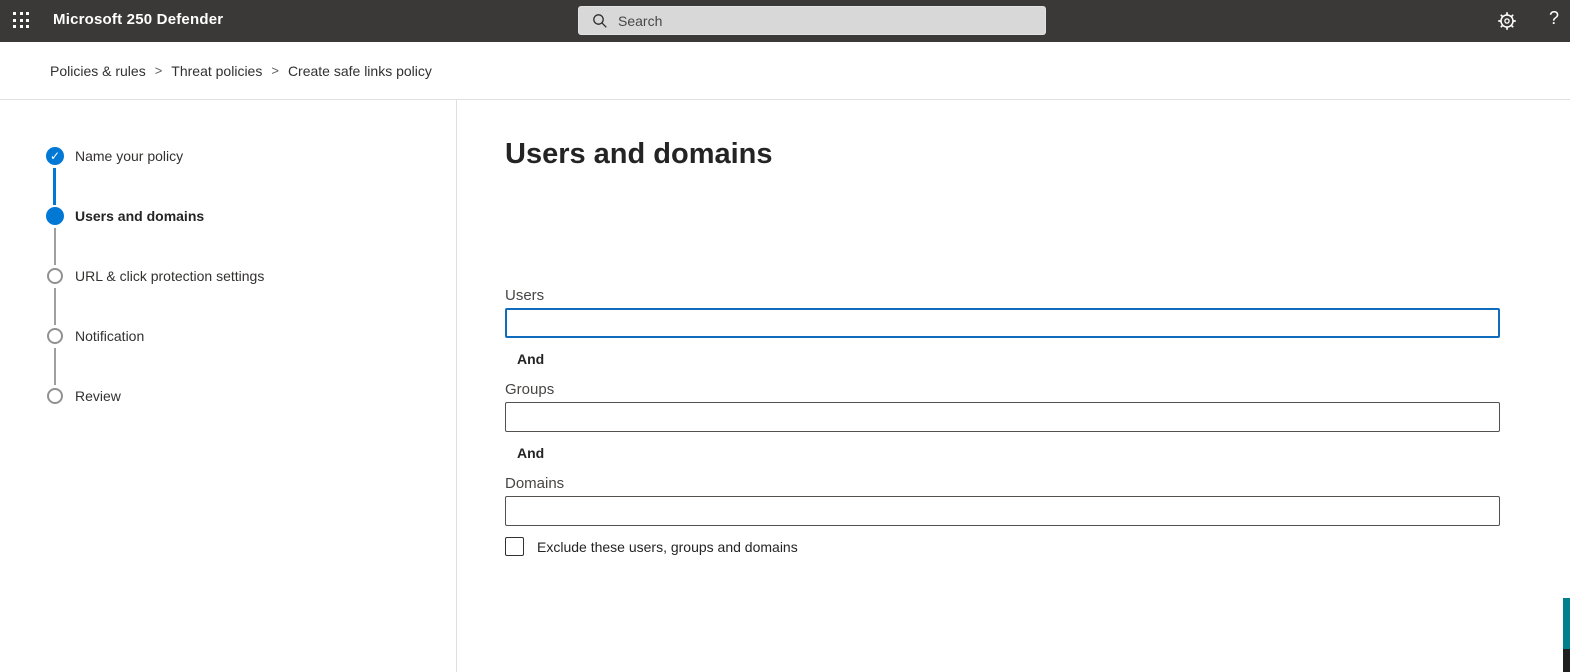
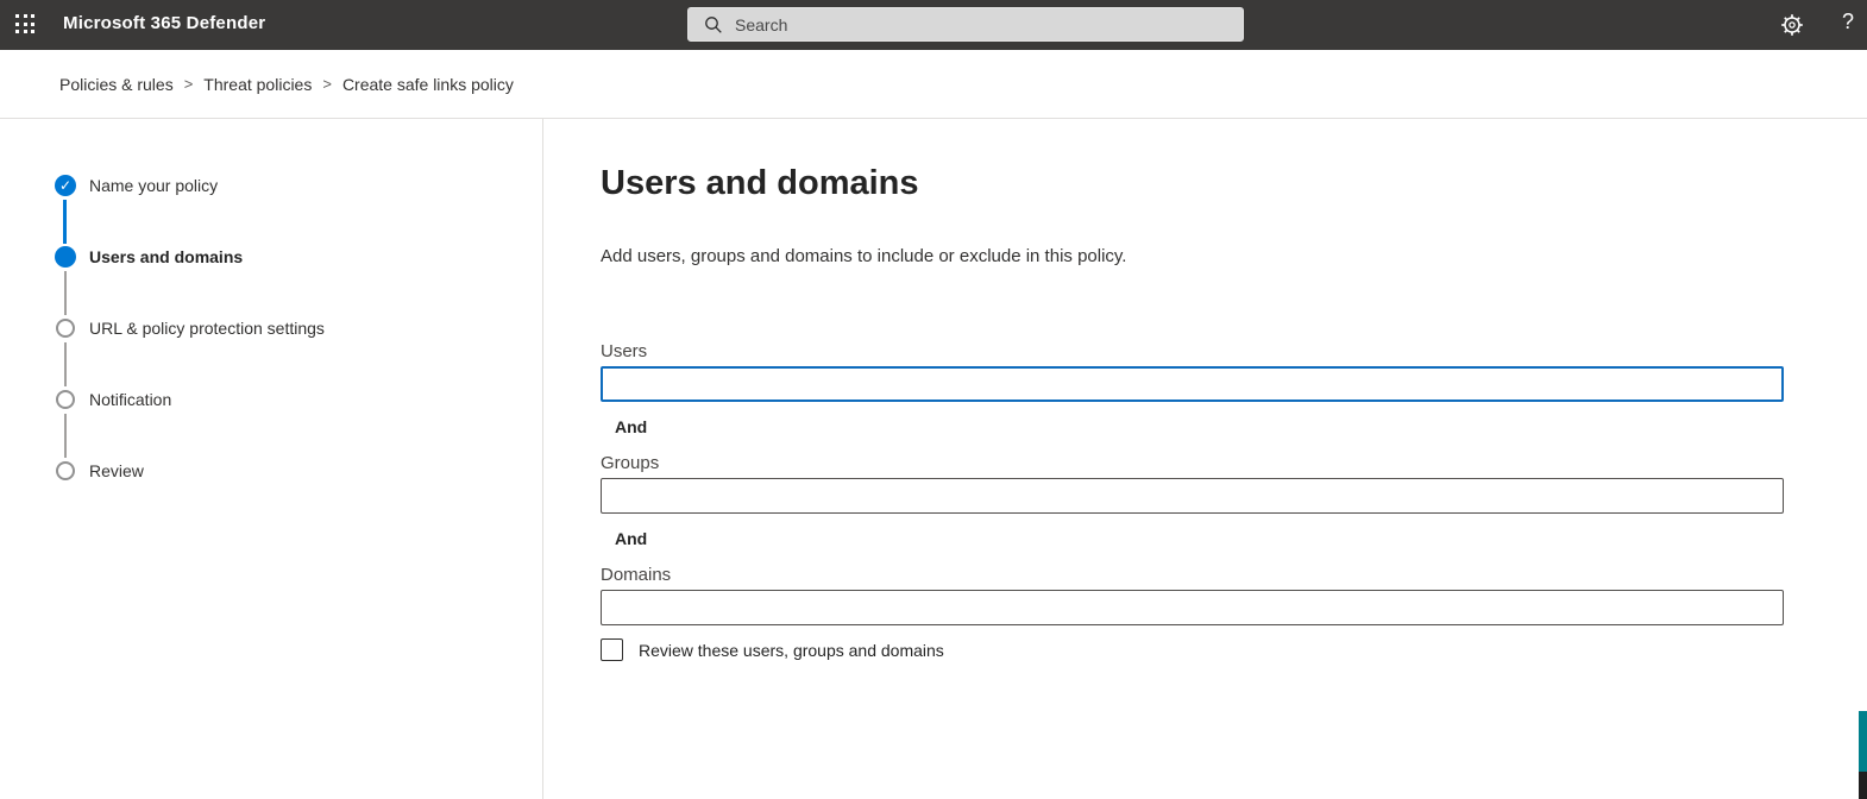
- Microsoft 250 Defender
+ Microsoft 365 Defender
  Search
  ?
  Policies & rules
  >
  Threat policies
  >
  Create safe links policy
  ✓
  Name your policy
  Users and domains
- URL & click protection settings
+ URL & policy protection settings
  Notification
  Review
  Users and domains
+ Add users, groups and domains to include or exclude in this policy.
  Users
  And
  Groups
  And
  Domains
- Exclude these users, groups and domains
+ Review these users, groups and domains
